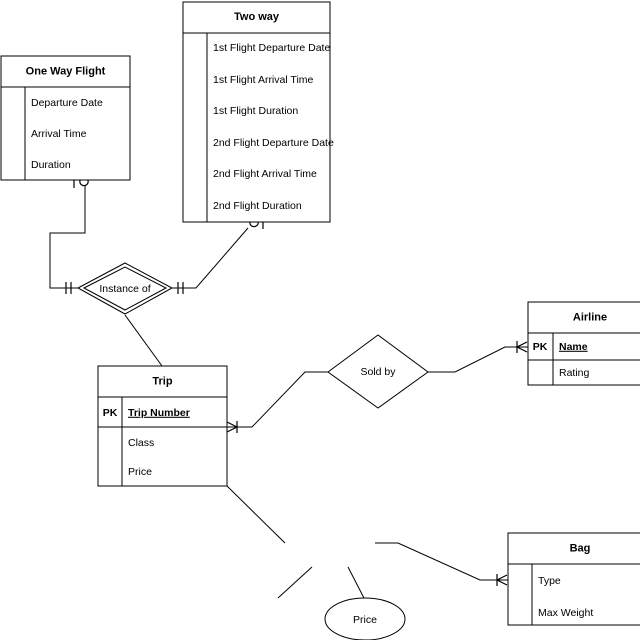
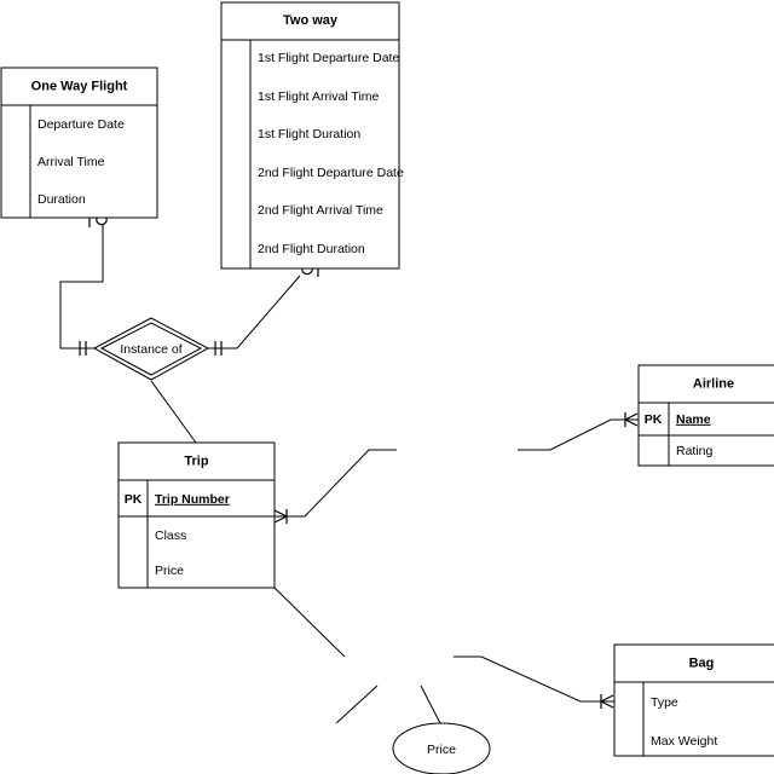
  One Way Flight
  Departure Date
  Arrival Time
  Duration
  Two way
  1st Flight Departure Date
  1st Flight Arrival Time
  1st Flight Duration
  2nd Flight Departure Date
  2nd Flight Arrival Time
  2nd Flight Duration
  Instance of
  Trip
  PK
  Trip Number
  Class
  Price
- Sold by
  Airline
  PK
  Name
  Rating
  Bag
  Type
  Max Weight
  Price
